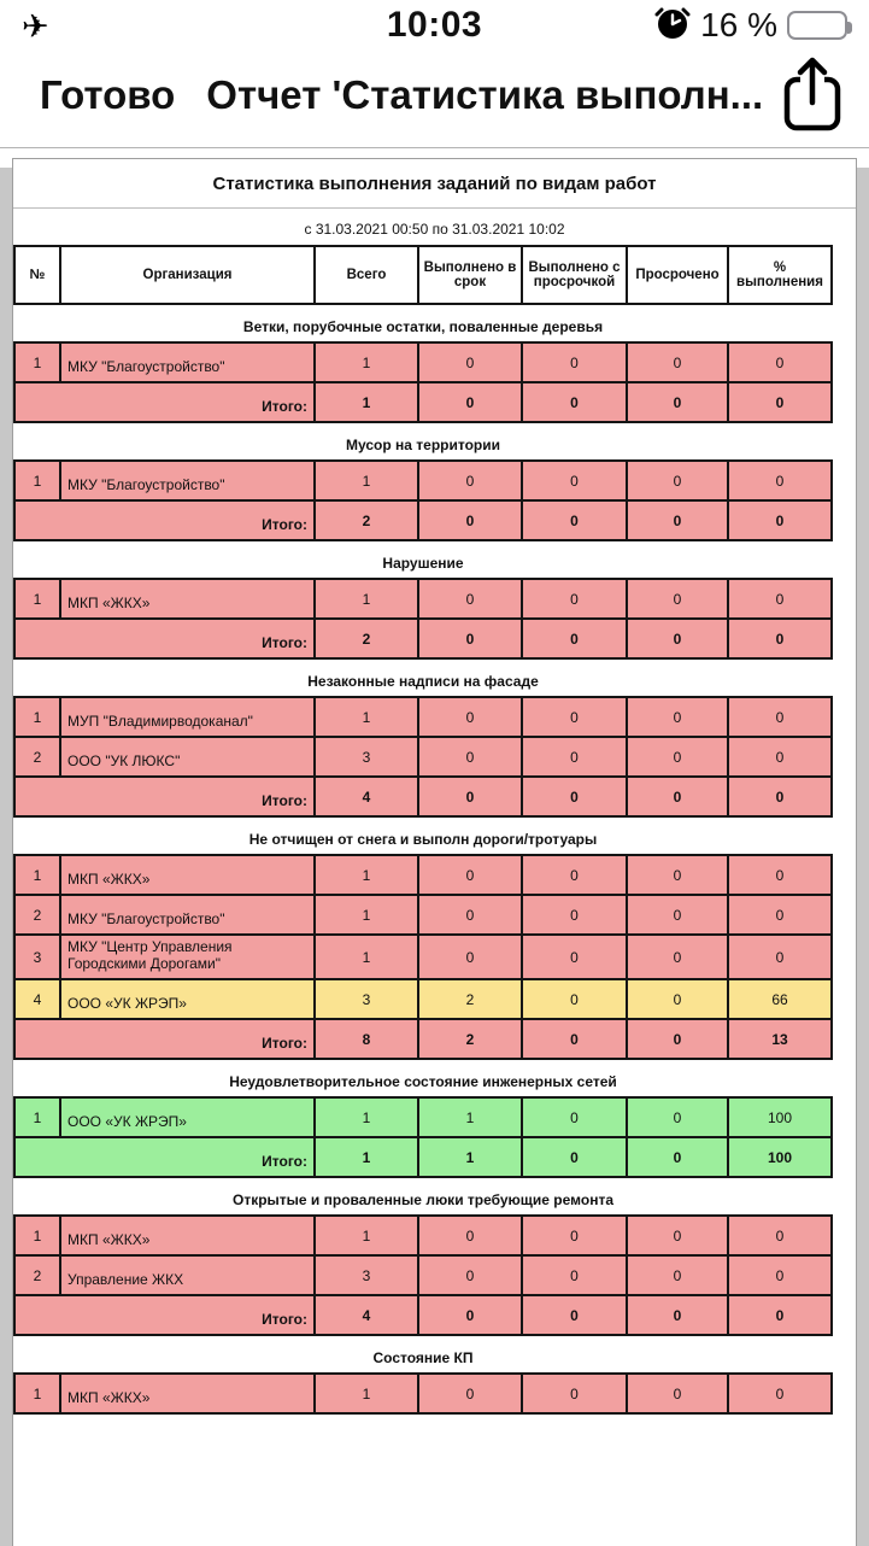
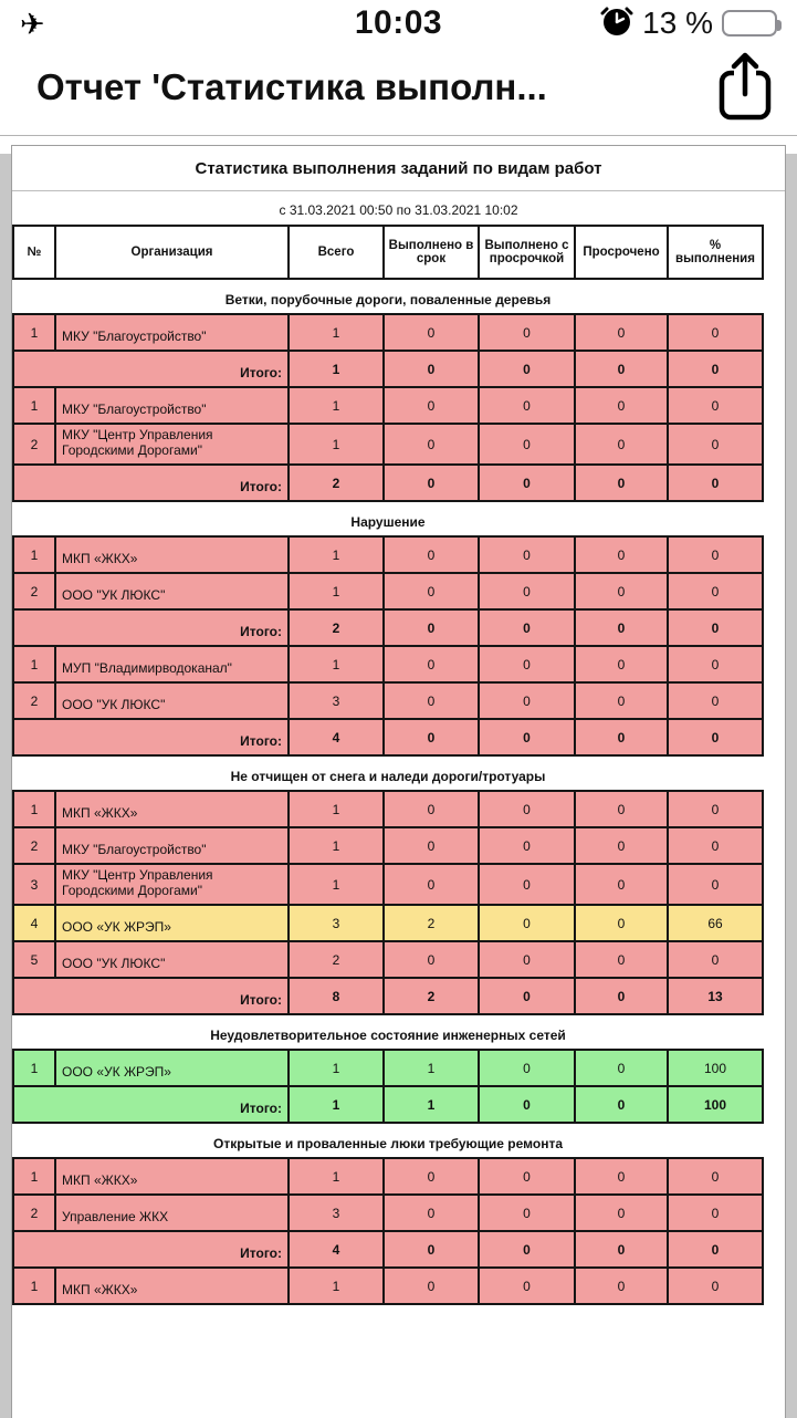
  ✈
  10:03
- 16 %
+ 13 %
- Готово
  Отчет 'Статистика выполн...
  Статистика выполнения заданий по видам работ
  с 31.03.2021 00:50 по 31.03.2021 10:02
  №	Организация	Всего	Выполнено в срок	Выполнено с просрочкой	Просрочено	% выполнения
- Ветки, порубочные остатки, поваленные деревья
+ Ветки, порубочные дороги, поваленные деревья
  1	МКУ "Благоустройство"	1	0	0	0	0
  Итого:	1	0	0	0	0
- Мусор на территории
  1	МКУ "Благоустройство"	1	0	0	0	0
+ 2	МКУ "Центр Управления Городскими Дорогами"	1	0	0	0	0
  Итого:	2	0	0	0	0
  Нарушение
  1	МКП «ЖКХ»	1	0	0	0	0
+ 2	ООО "УК ЛЮКС"	1	0	0	0	0
  Итого:	2	0	0	0	0
- Незаконные надписи на фасаде
  1	МУП "Владимирводоканал"	1	0	0	0	0
  2	ООО "УК ЛЮКС"	3	0	0	0	0
  Итого:	4	0	0	0	0
- Не отчищен от снега и выполн дороги/тротуары
+ Не отчищен от снега и наледи дороги/тротуары
  1	МКП «ЖКХ»	1	0	0	0	0
  2	МКУ "Благоустройство"	1	0	0	0	0
  3	МКУ "Центр Управления Городскими Дорогами"	1	0	0	0	0
  4	ООО «УК ЖРЭП»	3	2	0	0	66
+ 5	ООО "УК ЛЮКС"	2	0	0	0	0
  Итого:	8	2	0	0	13
  Неудовлетворительное состояние инженерных сетей
  1	ООО «УК ЖРЭП»	1	1	0	0	100
  Итого:	1	1	0	0	100
  Открытые и проваленные люки требующие ремонта
  1	МКП «ЖКХ»	1	0	0	0	0
  2	Управление ЖКХ	3	0	0	0	0
  Итого:	4	0	0	0	0
- Состояние КП
  1	МКП «ЖКХ»	1	0	0	0	0
